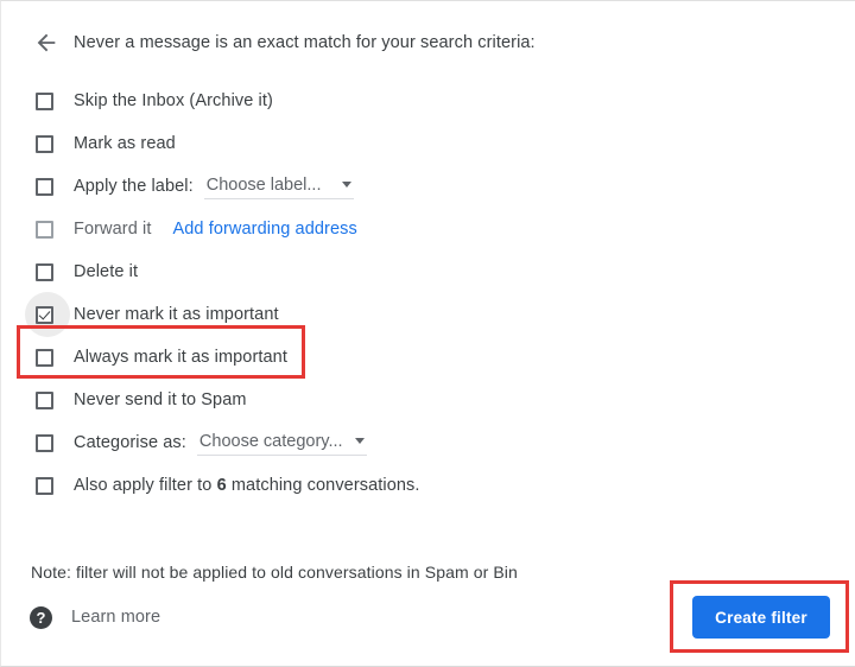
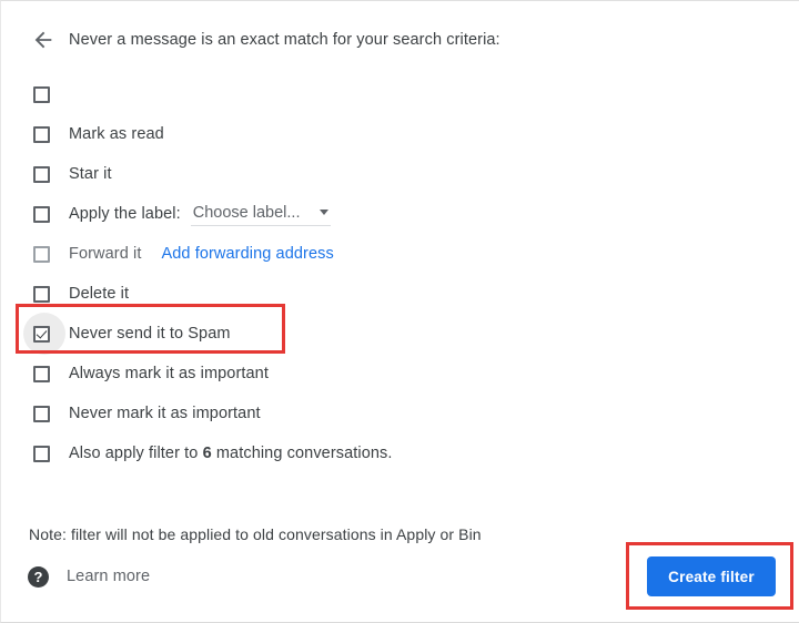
  Never a message is an exact match for your search criteria:
- Skip the Inbox (Archive it)
  Mark as read
+ Star it
  Apply the label:
  Choose label...
  Forward it
  Add forwarding address
  Delete it
- Never mark it as important
+ Never send it to Spam
  Always mark it as important
- Never send it to Spam
+ Never mark it as important
- Categorise as:
- Choose category...
  Also apply filter to 6 matching conversations.
- Note: filter will not be applied to old conversations in Spam or Bin
+ Note: filter will not be applied to old conversations in Apply or Bin
  ?
  Learn more
  Create filter
